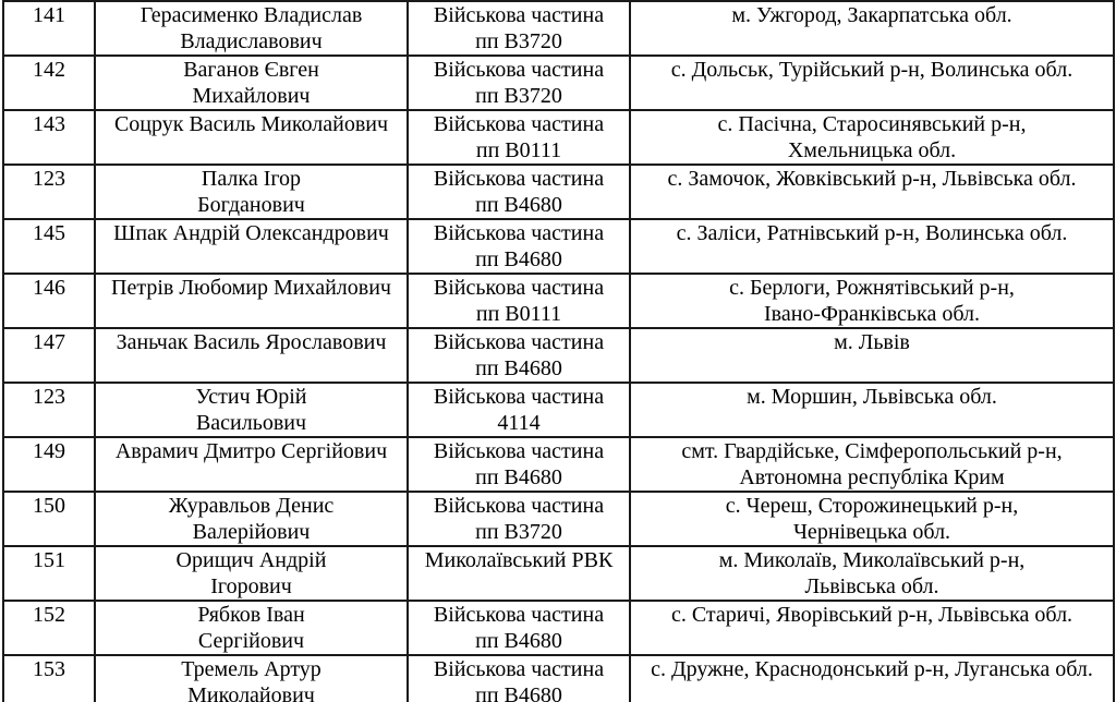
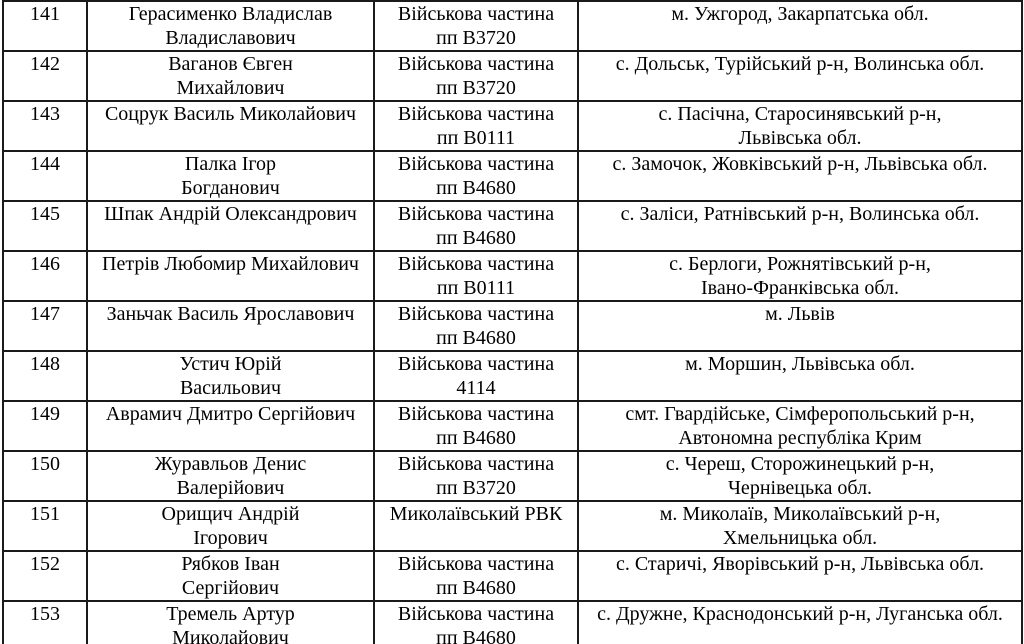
  141	Герасименко Владислав Владиславович	Військова частина пп В3720	м. Ужгород, Закарпатська обл.
  142	Ваганов Євген Михайлович	Військова частина пп В3720	с. Дольськ, Турійський р-н, Волинська обл.
- 143	Соцрук Василь Миколайович	Військова частина пп В0111	с. Пасічна, Старосинявський р-н, Хмельницька обл.
+ 143	Соцрук Василь Миколайович	Військова частина пп В0111	с. Пасічна, Старосинявський р-н, Львівська обл.
- 123	Палка Ігор Богданович	Військова частина пп В4680	с. Замочок, Жовківський р-н, Львівська обл.
+ 144	Палка Ігор Богданович	Військова частина пп В4680	с. Замочок, Жовківський р-н, Львівська обл.
  145	Шпак Андрій Олександрович	Військова частина пп В4680	с. Заліси, Ратнівський р-н, Волинська обл.
  146	Петрів Любомир Михайлович	Військова частина пп В0111	с. Берлоги, Рожнятівський р-н, Івано-Франківська обл.
  147	Заньчак Василь Ярославович	Військова частина пп В4680	м. Львів
- 123	Устич Юрій Васильович	Військова частина 4114	м. Моршин, Львівська обл.
+ 148	Устич Юрій Васильович	Військова частина 4114	м. Моршин, Львівська обл.
  149	Аврамич Дмитро Сергійович	Військова частина пп В4680	смт. Гвардійське, Сімферопольський р-н, Автономна республіка Крим
  150	Журавльов Денис Валерійович	Військова частина пп В3720	с. Череш, Сторожинецький р-н, Чернівецька обл.
- 151	Орищич Андрій Ігорович	Миколаївський РВК	м. Миколаїв, Миколаївський р-н, Львівська обл.
+ 151	Орищич Андрій Ігорович	Миколаївський РВК	м. Миколаїв, Миколаївський р-н, Хмельницька обл.
  152	Рябков Іван Сергійович	Військова частина пп В4680	с. Старичі, Яворівський р-н, Львівська обл.
  153	Тремель Артур Миколайович	Військова частина пп В4680	с. Дружне, Краснодонський р-н, Луганська обл.
